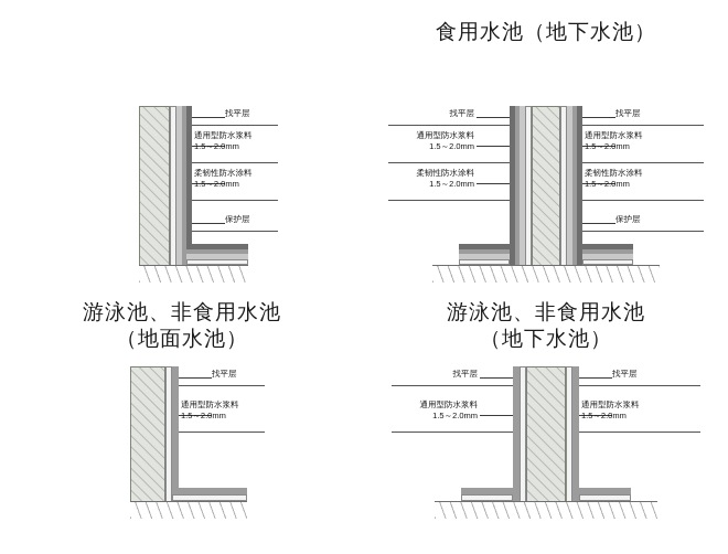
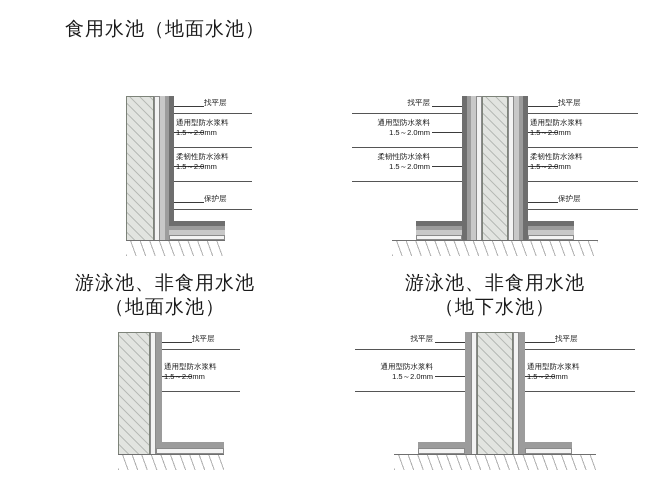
+ 食用水池（地面水池）
  找平层
  通用型防水浆料
  1.5～2.0mm
  柔韧性防水涂料
  1.5～2.0mm
  保护层
- 食用水池（地下水池）
  找平层
  通用型防水浆料
  1.5～2.0mm
  柔韧性防水涂料
  1.5～2.0mm
  找平层
  通用型防水浆料
  1.5～2.0mm
  柔韧性防水涂料
  1.5～2.0mm
  保护层
  游泳池、非食用水池
  （地面水池）
  找平层
  通用型防水浆料
  1.5～2.0mm
  游泳池、非食用水池
  （地下水池）
  找平层
  通用型防水浆料
  1.5～2.0mm
  找平层
  通用型防水浆料
  1.5～2.0mm
